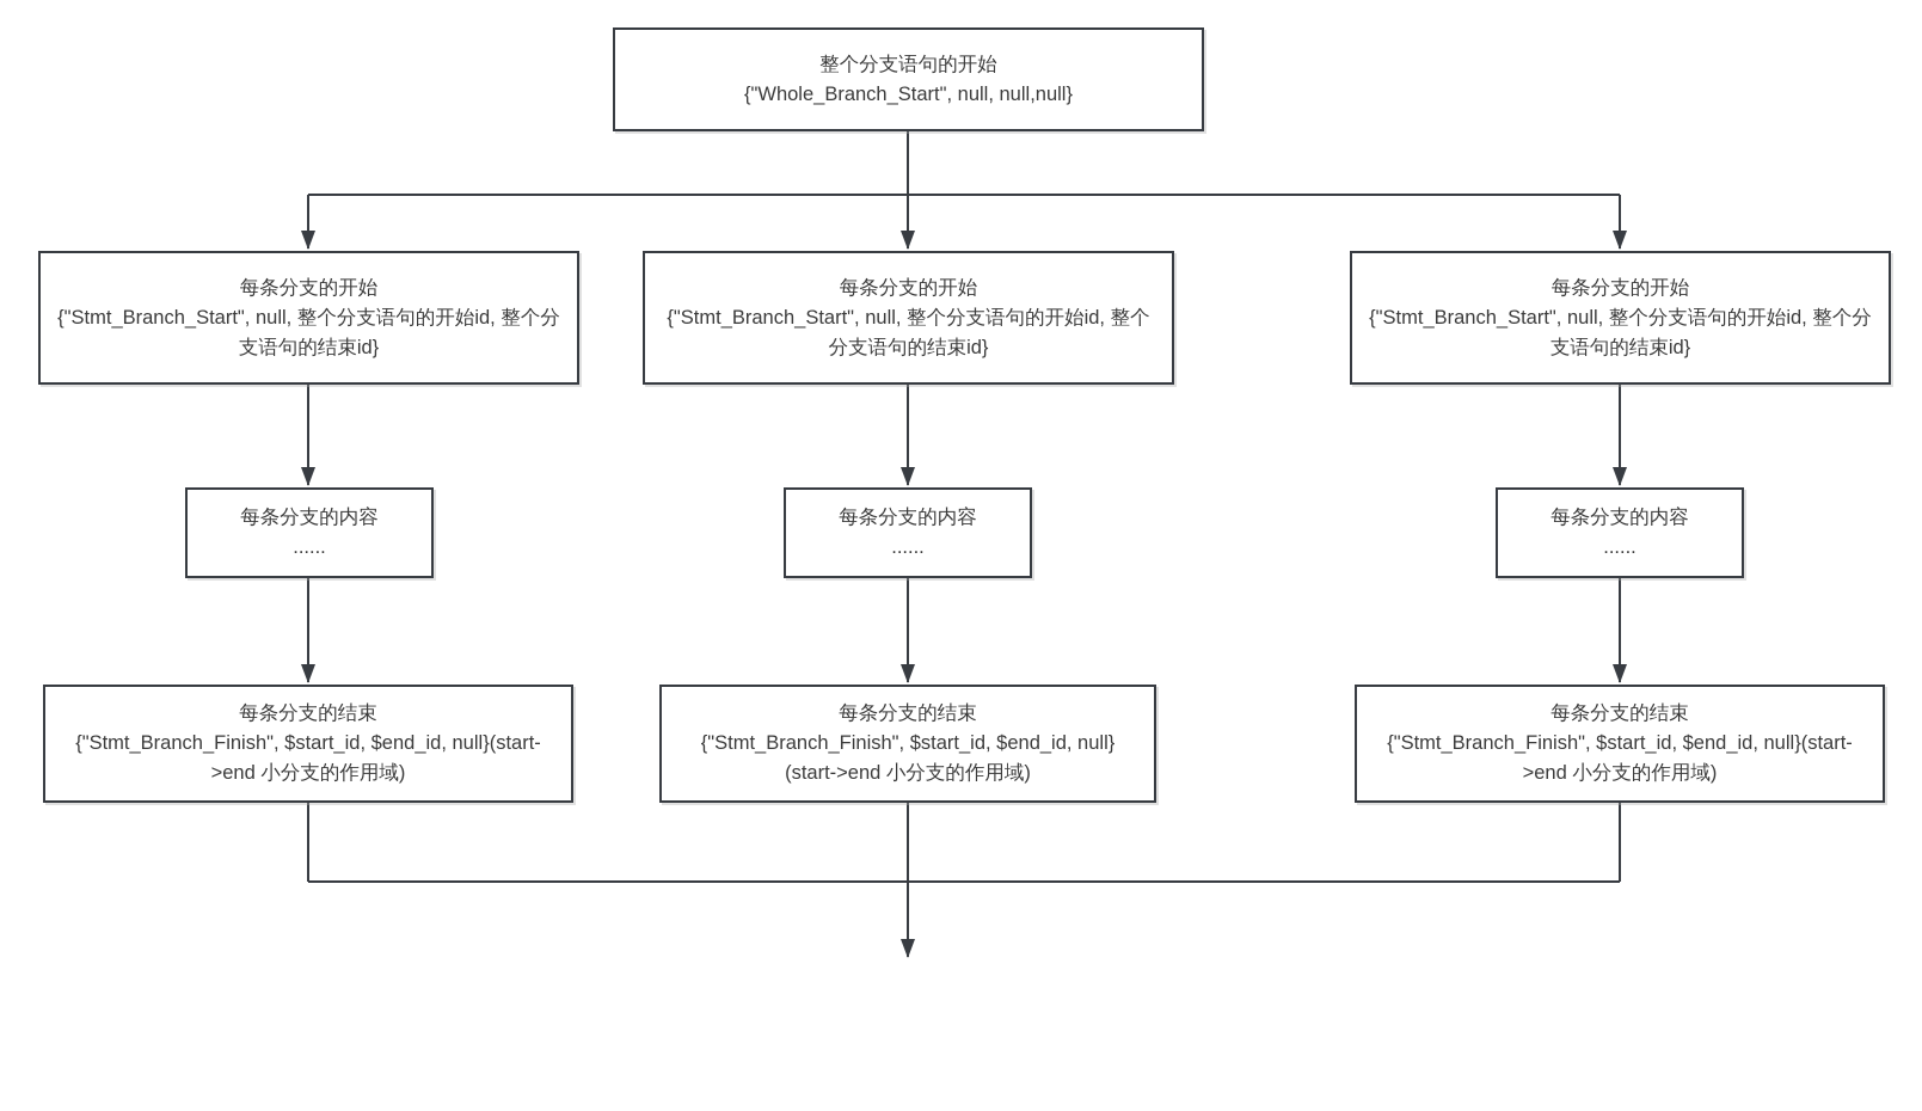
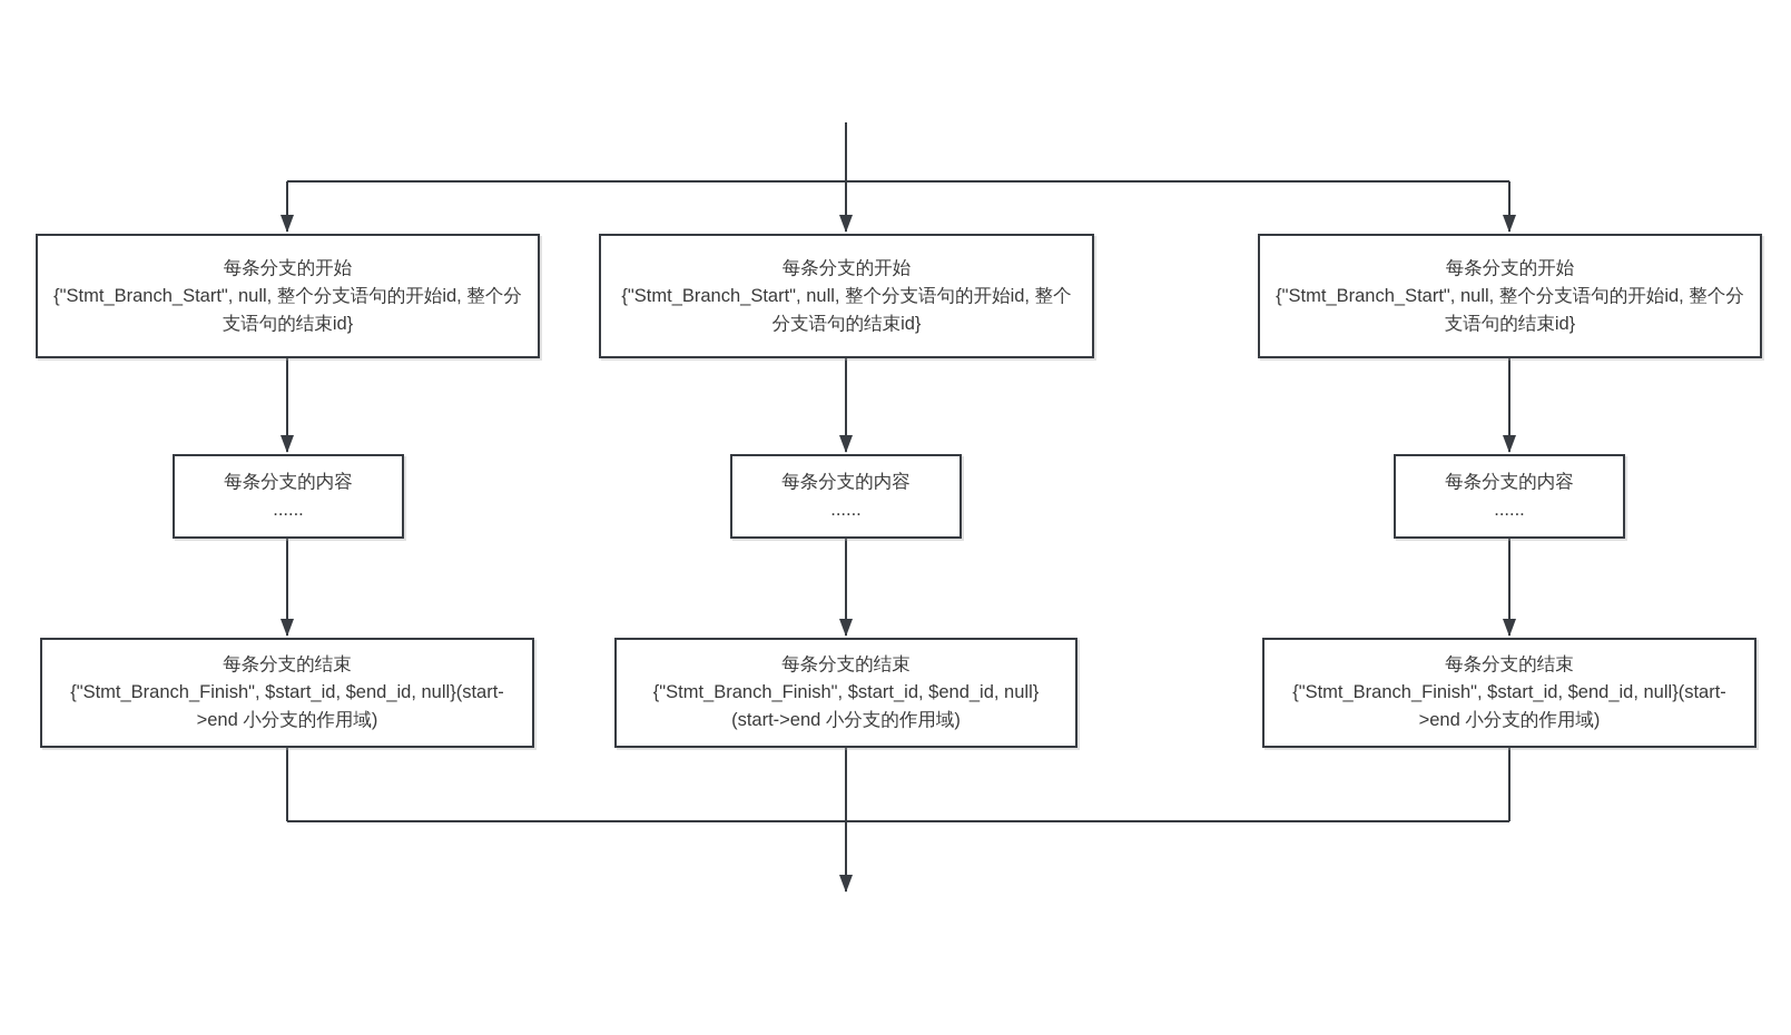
- 整个分支语句的开始
- {"Whole_Branch_Start", null, null,null}
  每条分支的开始
  {"Stmt_Branch_Start", null, 整个分支语句的开始id, 整个分支语句的结束id}
  每条分支的内容
  ......
  每条分支的结束
  {"Stmt_Branch_Finish", $start_id, $end_id, null}(start->end 小分支的作用域)
  每条分支的开始
  {"Stmt_Branch_Start", null, 整个分支语句的开始id, 整个分支语句的结束id}
  每条分支的内容
  ......
  每条分支的结束
  {"Stmt_Branch_Finish", $start_id, $end_id, null}(start->end 小分支的作用域)
  每条分支的开始
  {"Stmt_Branch_Start", null, 整个分支语句的开始id, 整个分支语句的结束id}
  每条分支的内容
  ......
  每条分支的结束
  {"Stmt_Branch_Finish", $start_id, $end_id, null}(start->end 小分支的作用域)
